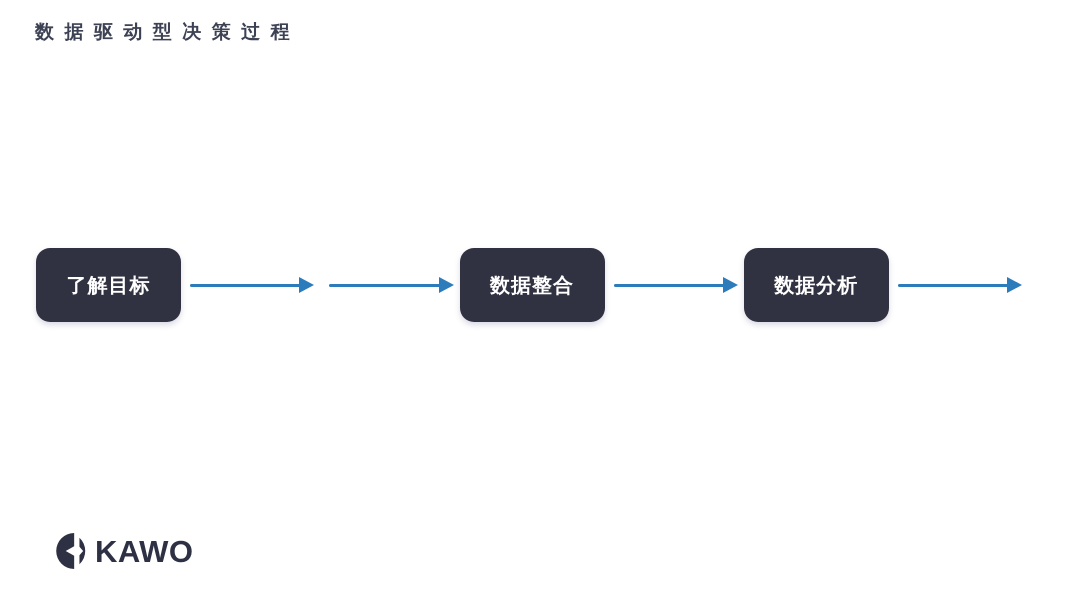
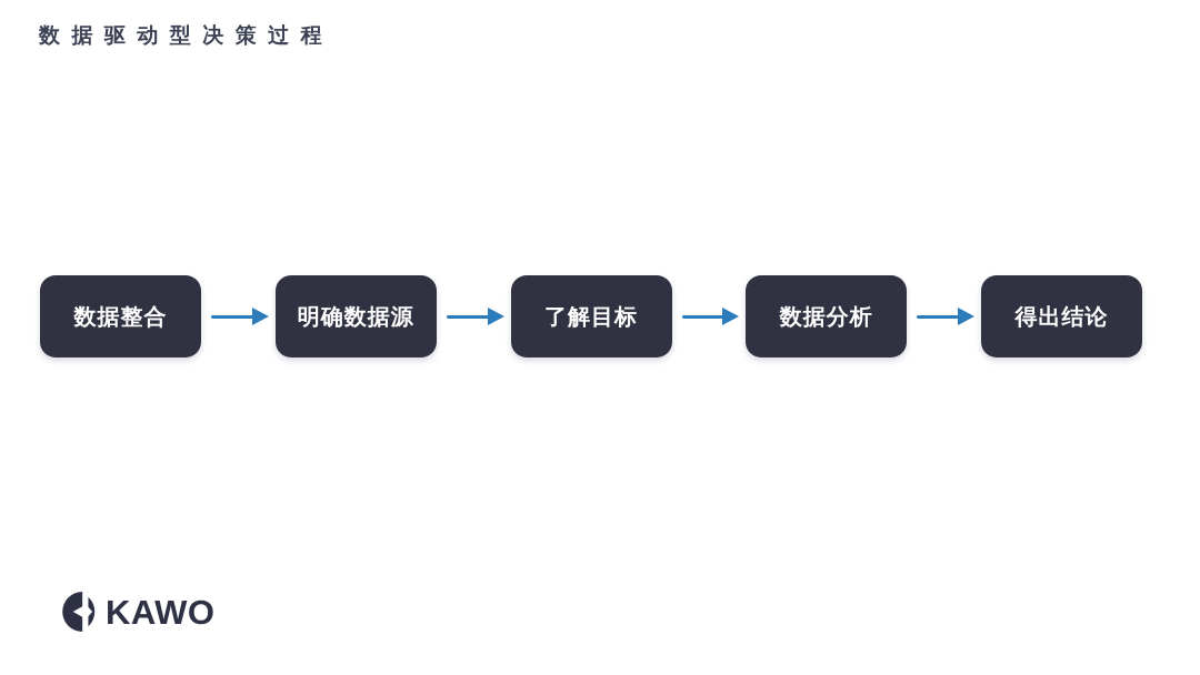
  数据驱动型决策过程
- 了解目标
+ 数据整合
+ 明确数据源
- 数据整合
+ 了解目标
  数据分析
+ 得出结论
  KAWO
